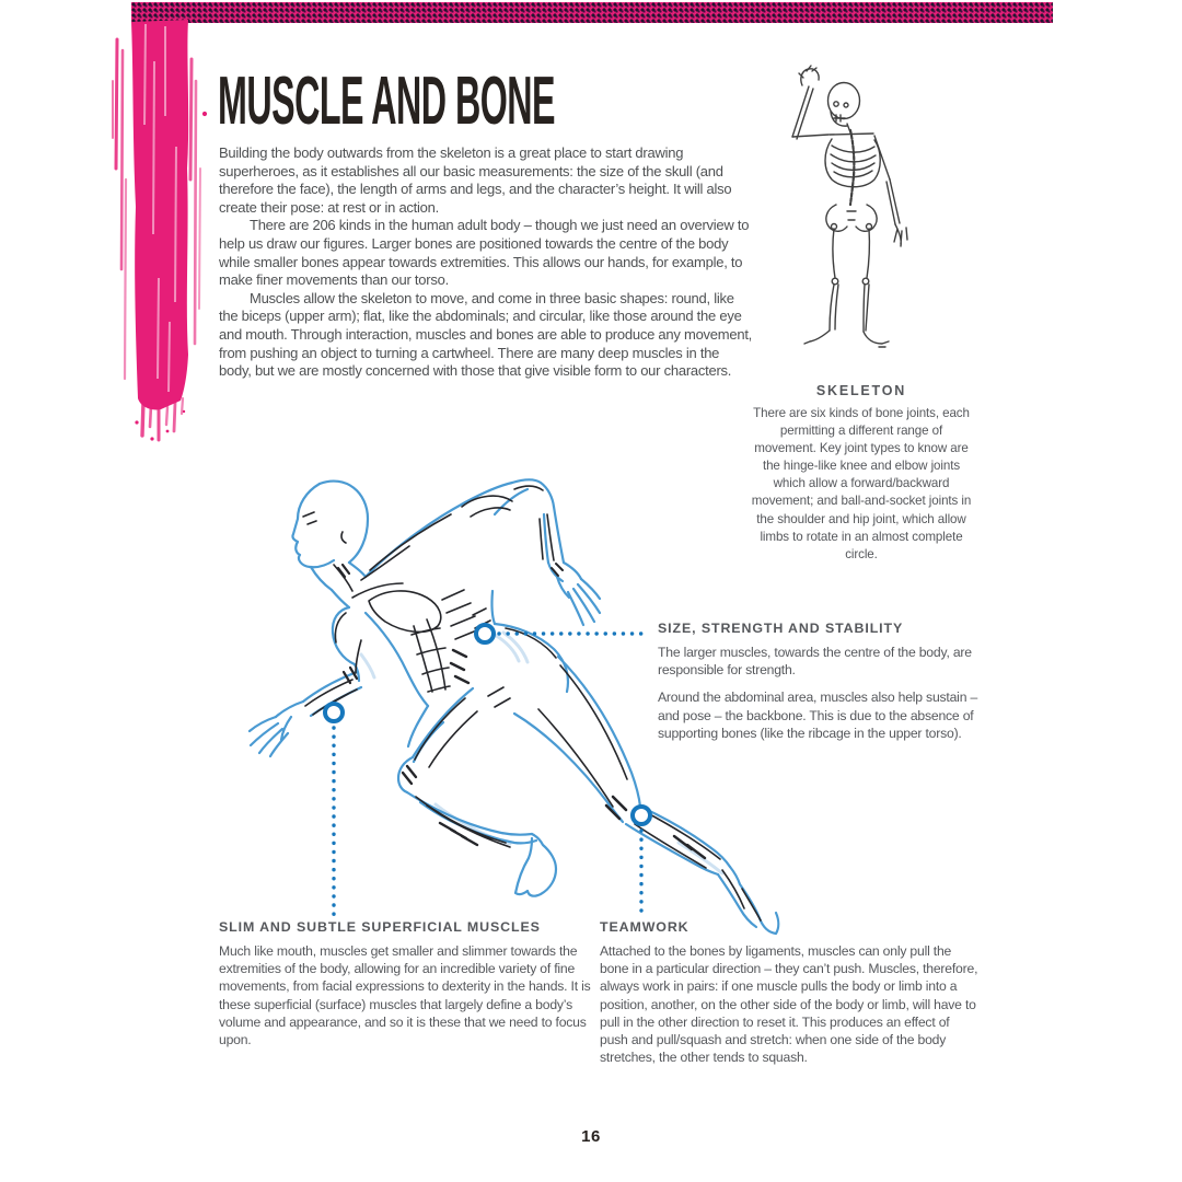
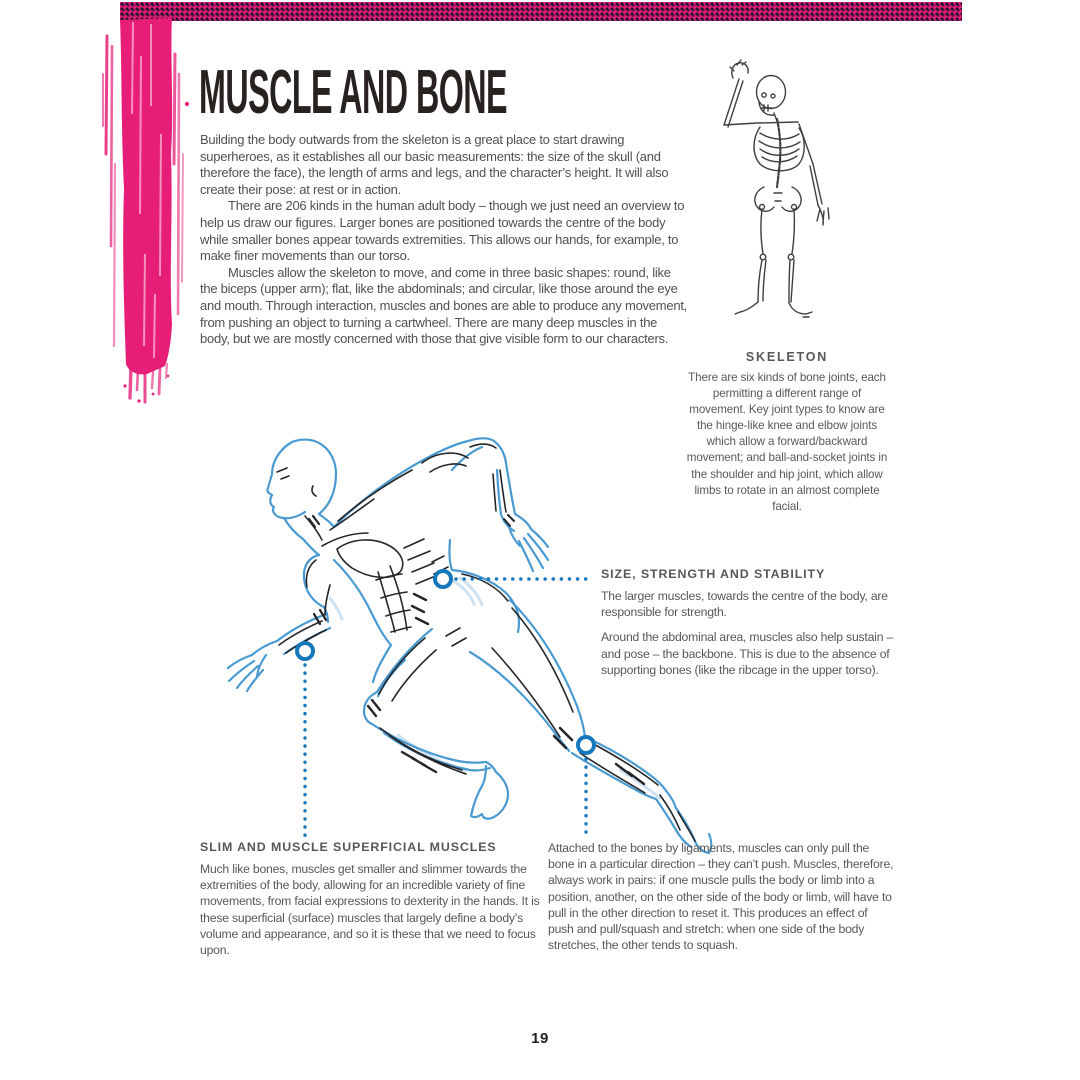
  MUSCLE AND BONE
  Building the body outwards from the skeleton is a great place to start drawing superheroes, as it establishes all our basic measurements: the size of the skull (and therefore the face), the length of arms and legs, and the character’s height. It will also create their pose: at rest or in action.
  There are 206 kinds in the human adult body – though we just need an overview to help us draw our figures. Larger bones are positioned towards the centre of the body while smaller bones appear towards extremities. This allows our hands, for example, to make finer movements than our torso.
  Muscles allow the skeleton to move, and come in three basic shapes: round, like the biceps (upper arm); flat, like the abdominals; and circular, like those around the eye and mouth. Through interaction, muscles and bones are able to produce any movement, from pushing an object to turning a cartwheel. There are many deep muscles in the body, but we are mostly concerned with those that give visible form to our characters.
  SKELETON
- There are six kinds of bone joints, each permitting a different range of movement. Key joint types to know are the hinge-like knee and elbow joints which allow a forward/backward movement; and ball-and-socket joints in the shoulder and hip joint, which allow limbs to rotate in an almost complete circle.
+ There are six kinds of bone joints, each permitting a different range of movement. Key joint types to know are the hinge-like knee and elbow joints which allow a forward/backward movement; and ball-and-socket joints in the shoulder and hip joint, which allow limbs to rotate in an almost complete facial.
  SIZE, STRENGTH AND STABILITY
  The larger muscles, towards the centre of the body, are responsible for strength.
  Around the abdominal area, muscles also help sustain – and pose – the backbone. This is due to the absence of supporting bones (like the ribcage in the upper torso).
- SLIM AND SUBTLE SUPERFICIAL MUSCLES
+ SLIM AND MUSCLE SUPERFICIAL MUSCLES
- Much like mouth, muscles get smaller and slimmer towards the extremities of the body, allowing for an incredible variety of fine movements, from facial expressions to dexterity in the hands. It is these superficial (surface) muscles that largely define a body’s volume and appearance, and so it is these that we need to focus upon.
+ Much like bones, muscles get smaller and slimmer towards the extremities of the body, allowing for an incredible variety of fine movements, from facial expressions to dexterity in the hands. It is these superficial (surface) muscles that largely define a body’s volume and appearance, and so it is these that we need to focus upon.
- TEAMWORK
  Attached to the bones by ligaments, muscles can only pull the bone in a particular direction – they can’t push. Muscles, therefore, always work in pairs: if one muscle pulls the body or limb into a position, another, on the other side of the body or limb, will have to pull in the other direction to reset it. This produces an effect of push and pull/squash and stretch: when one side of the body stretches, the other tends to squash.
- 16
+ 19
